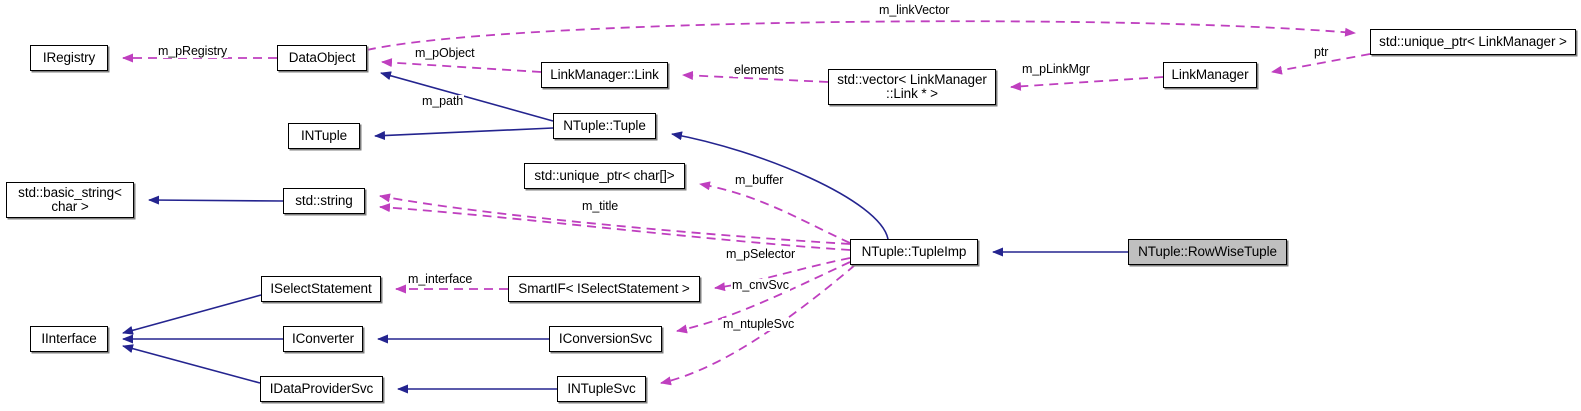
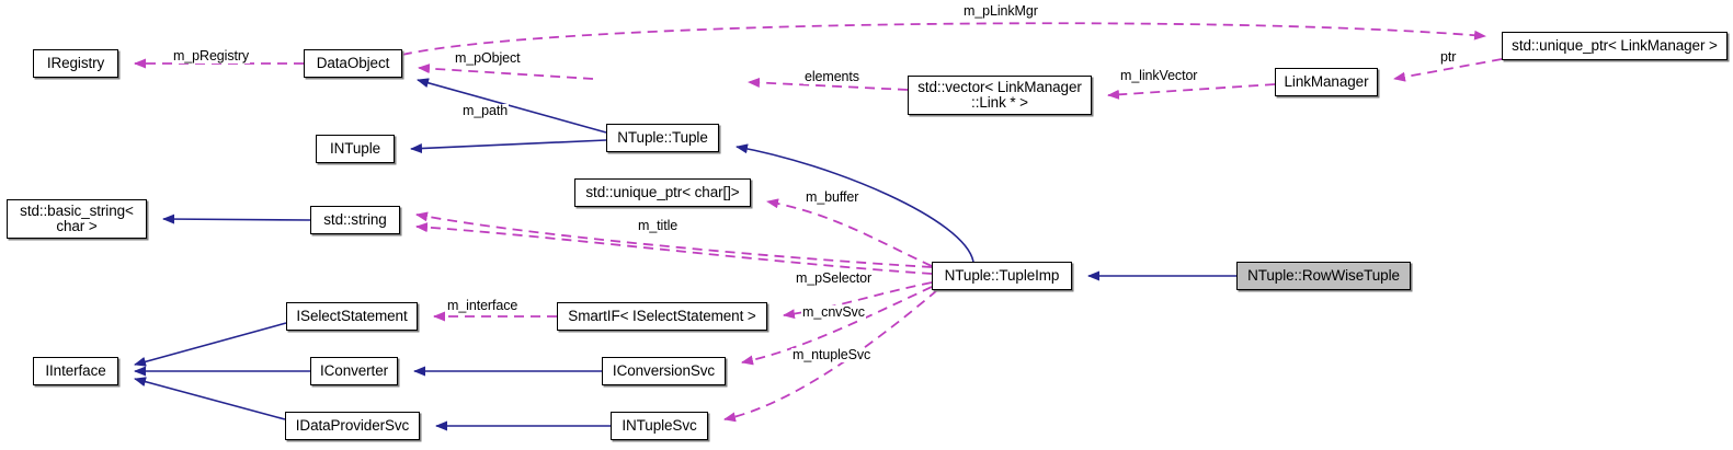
  IRegistry
  DataObject
- LinkManager::Link
  std::vector< LinkManager
  ::Link * >
  LinkManager
  std::unique_ptr< LinkManager >
  INTuple
  NTuple::Tuple
  std::basic_string<
  char >
  std::string
  std::unique_ptr< char[]>
  NTuple::TupleImp
  NTuple::RowWiseTuple
  ISelectStatement
  SmartIF< ISelectStatement >
  IInterface
  IConverter
  IConversionSvc
  IDataProviderSvc
  INTupleSvc
- m_linkVector
+ m_pLinkMgr
  m_pRegistry
  m_pObject
  elements
- m_pLinkMgr
+ m_linkVector
  ptr
  m_path
  m_buffer
  m_title
  m_pSelector
  m_interface
  m_cnvSvc
  m_ntupleSvc
